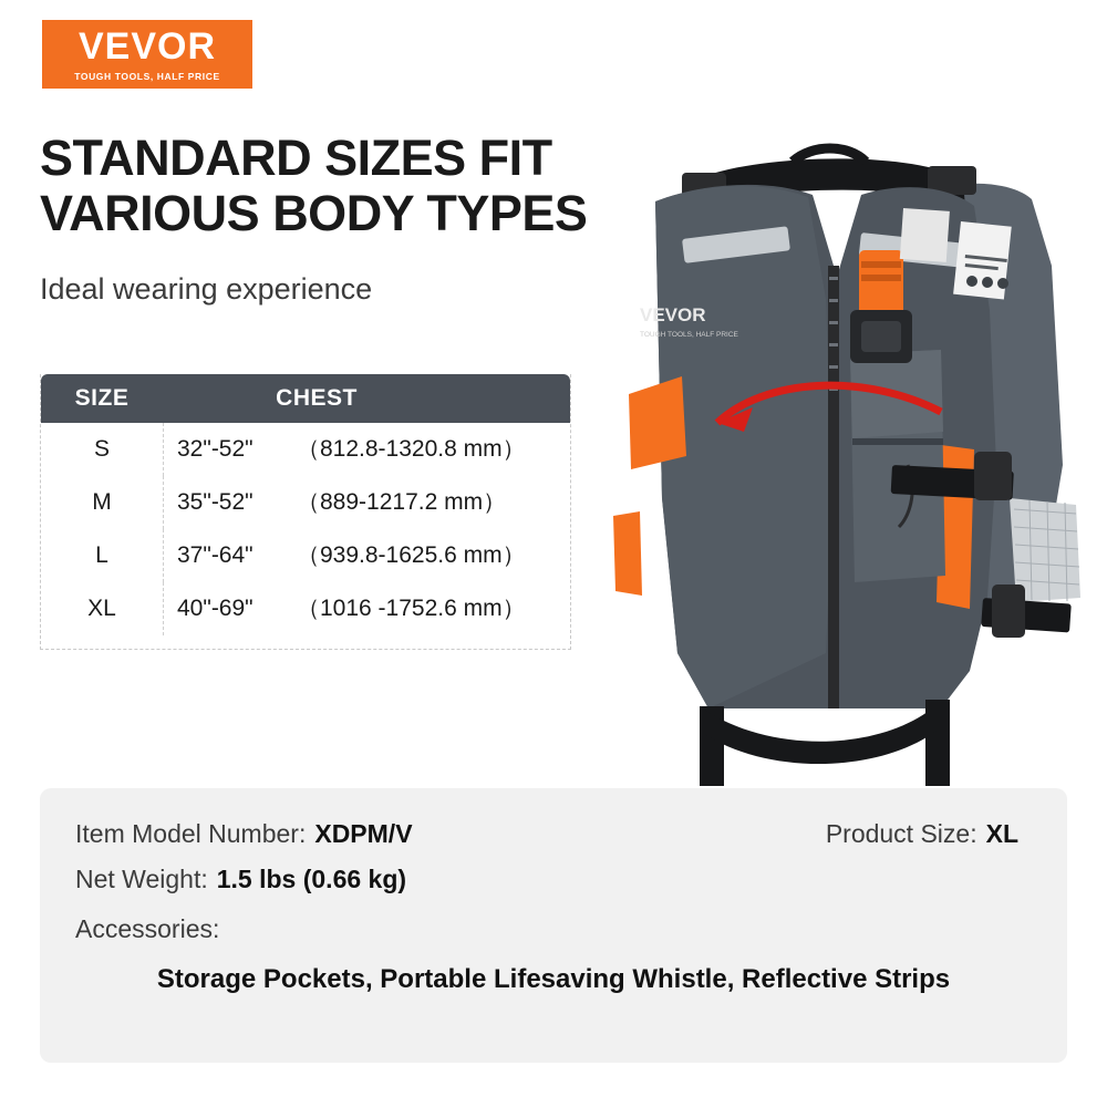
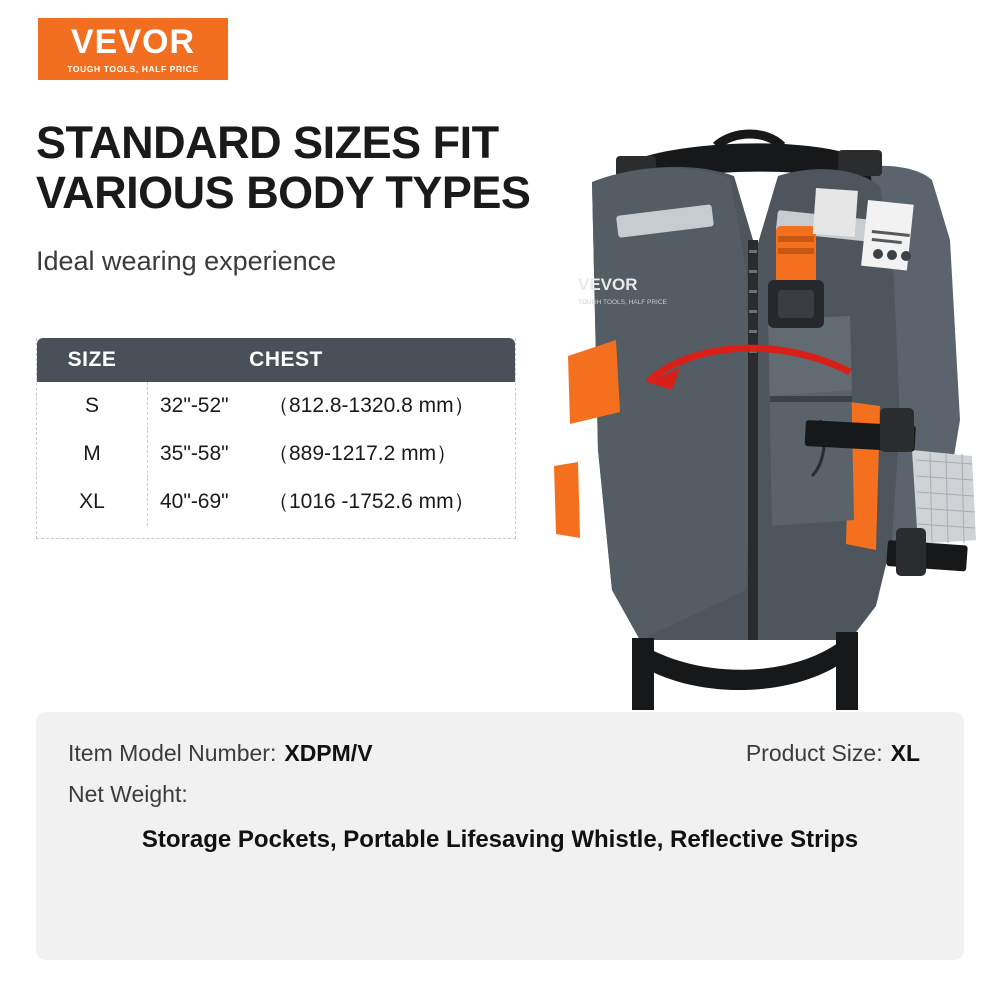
  VEVOR
  TOUGH TOOLS, HALF PRICE
  STANDARD SIZES FIT
  VARIOUS BODY TYPES
  Ideal wearing experience
  SIZE
  CHEST
  S
  32"-52"
  （812.8-1320.8 mm）
  M
- 35"-52"
+ 35"-58"
  （889-1217.2 mm）
- L
- 37"-64"
- （939.8-1625.6 mm）
  XL
  40"-69"
  （1016 -1752.6 mm）
  VEVOR
  Item Model Number:
  XDPM/V
  Product Size:
  XL
  Net Weight:
- 1.5 lbs (0.66 kg)
- Accessories:
  Storage Pockets, Portable Lifesaving Whistle, Reflective Strips
